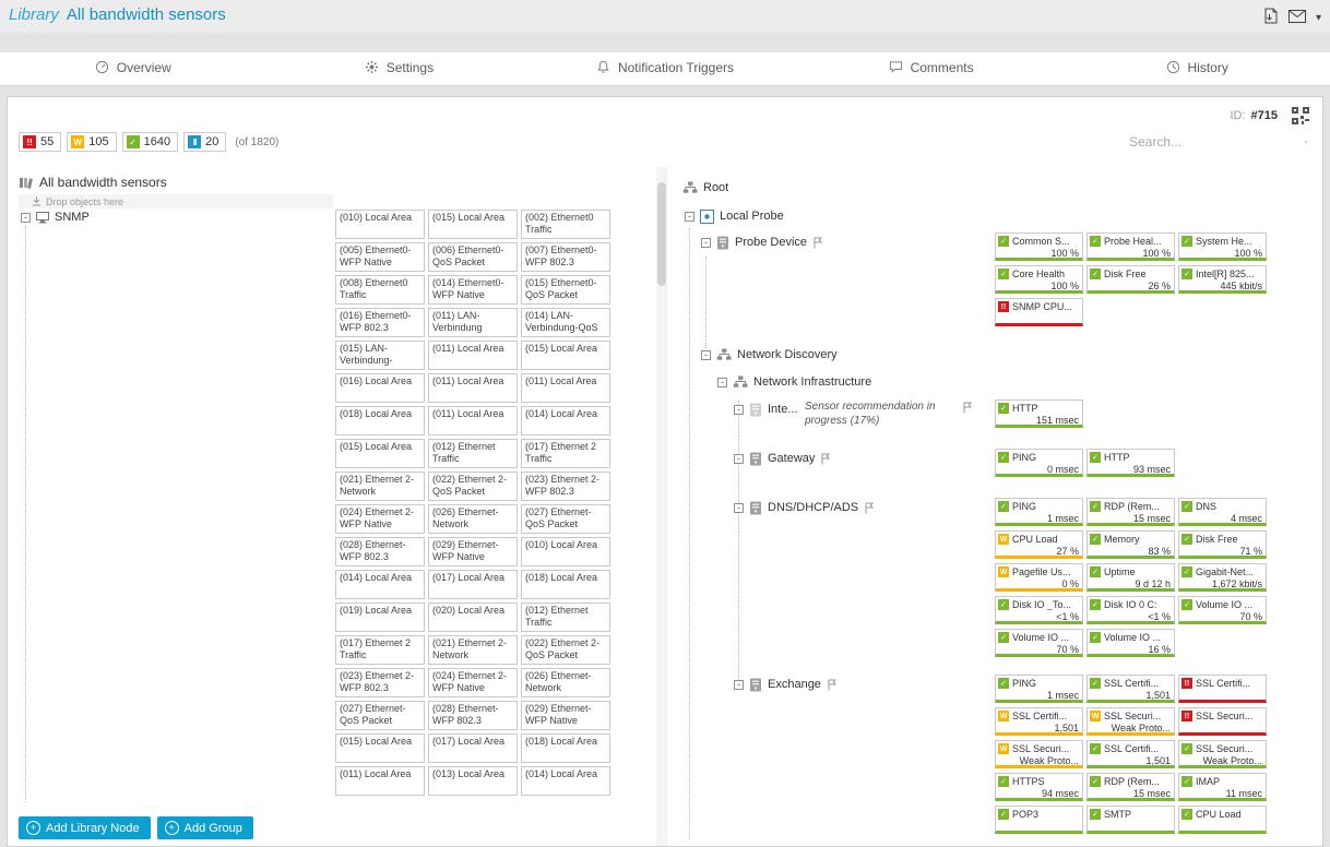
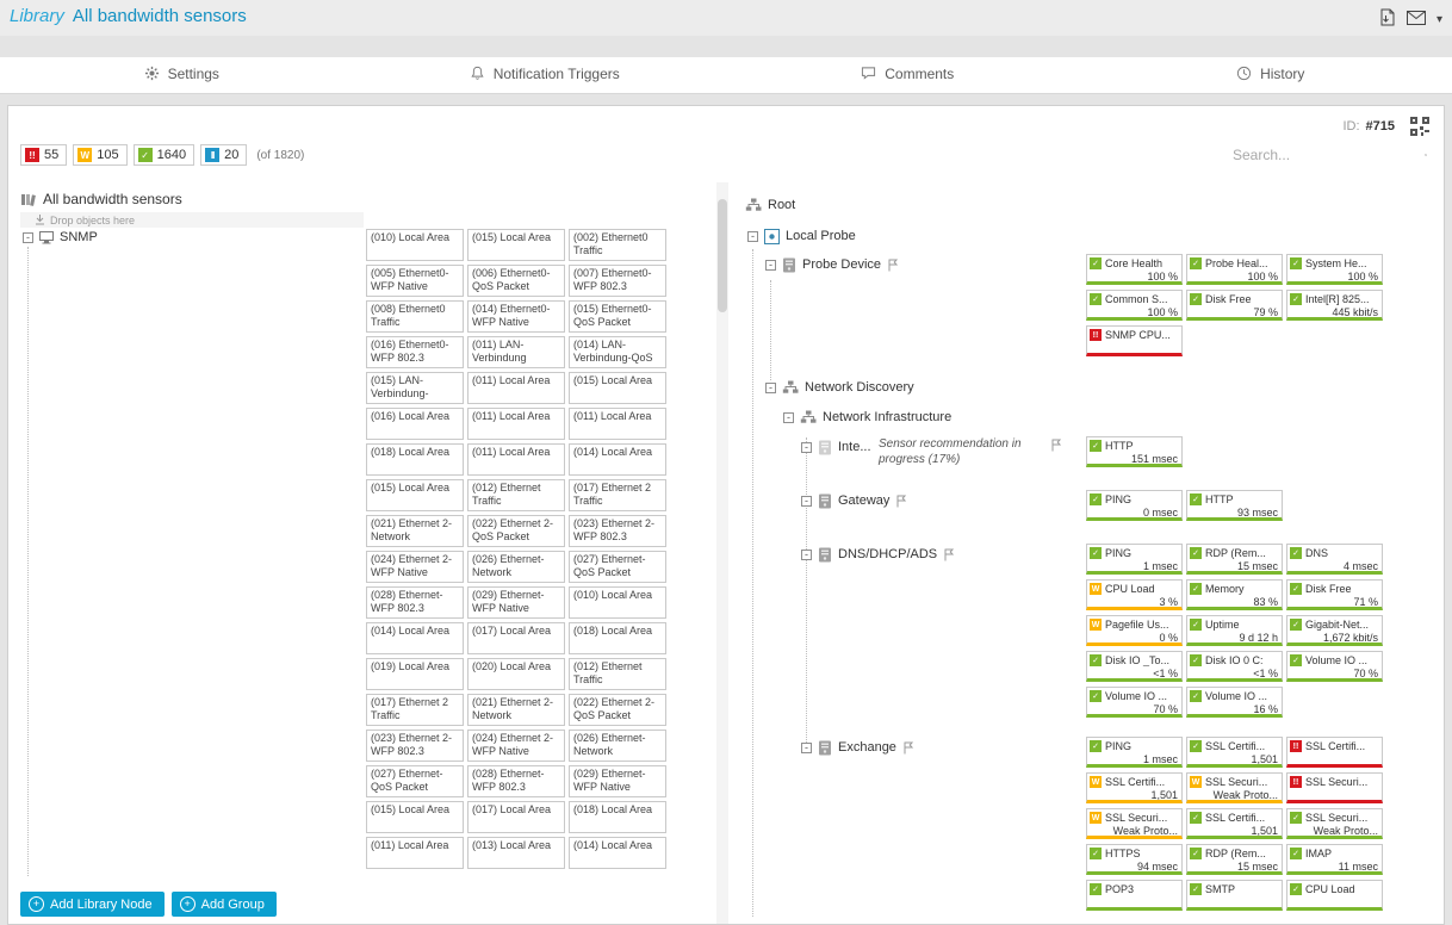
  Library
  All bandwidth sensors
  ▾
- Overview
  Settings
  Notification Triggers
  Comments
  History
  ID:
  #715
  !!
  55
  W
  105
  ✓
  1640
  II
  20
  (of 1820)
  Search...
  All bandwidth sensors
  Drop objects here
  -
  SNMP
  (010) Local Area
  (015) Local Area
  (002) Ethernet0 Traffic
  (005) Ethernet0-WFP Native
  (006) Ethernet0-QoS Packet
  (007) Ethernet0-WFP 802.3
  (008) Ethernet0 Traffic
  (014) Ethernet0-WFP Native
  (015) Ethernet0-QoS Packet
  (016) Ethernet0-WFP 802.3
  (011) LAN-Verbindung
  (014) LAN-Verbindung-QoS
  (015) LAN-Verbindung-
  (011) Local Area
  (015) Local Area
  (016) Local Area
  (011) Local Area
  (011) Local Area
  (018) Local Area
  (011) Local Area
  (014) Local Area
  (015) Local Area
  (012) Ethernet Traffic
  (017) Ethernet 2 Traffic
  (021) Ethernet 2-Network
  (022) Ethernet 2-QoS Packet
  (023) Ethernet 2-WFP 802.3
  (024) Ethernet 2-WFP Native
  (026) Ethernet-Network
  (027) Ethernet-QoS Packet
  (028) Ethernet-WFP 802.3
  (029) Ethernet-WFP Native
  (010) Local Area
  (014) Local Area
  (017) Local Area
  (018) Local Area
  (019) Local Area
  (020) Local Area
  (012) Ethernet Traffic
  (017) Ethernet 2 Traffic
  (021) Ethernet 2-Network
  (022) Ethernet 2-QoS Packet
  (023) Ethernet 2-WFP 802.3
  (024) Ethernet 2-WFP Native
  (026) Ethernet-Network
  (027) Ethernet-QoS Packet
  (028) Ethernet-WFP 802.3
  (029) Ethernet-WFP Native
  (015) Local Area
  (017) Local Area
  (018) Local Area
  (011) Local Area
  (013) Local Area
  (014) Local Area
  +
  Add Library Node
  +
  Add Group
  Root
  -
  Local Probe
  -
  Probe Device
- Common S...
+ Core Health
  100 %
  Probe Heal...
  100 %
  System He...
  100 %
- Core Health
+ Common S...
  100 %
  Disk Free
- 26 %
+ 79 %
  Intel[R] 825...
  445 kbit/s
  SNMP CPU...
  -
  Network Discovery
  -
  Network Infrastructure
  -
  Inte...
  Sensor recommendation in progress (17%)
  HTTP
  151 msec
  -
  Gateway
  PING
  0 msec
  HTTP
  93 msec
  -
  DNS/DHCP/ADS
  PING
  1 msec
  RDP (Rem...
  15 msec
  DNS
  4 msec
  CPU Load
- 27 %
+ 3 %
  Memory
  83 %
  Disk Free
  71 %
  Pagefile Us...
  0 %
  Uptime
  9 d 12 h
  Gigabit-Net...
  1,672 kbit/s
  Disk IO _To...
  <1 %
  Disk IO 0 C:
  <1 %
  Volume IO ...
  70 %
  Volume IO ...
  70 %
  Volume IO ...
  16 %
  -
  Exchange
  PING
  1 msec
  SSL Certifi...
  1,501
  SSL Certifi...
  SSL Certifi...
  1,501
  SSL Securi...
  Weak Proto...
  SSL Securi...
  SSL Securi...
  Weak Proto...
  SSL Certifi...
  1,501
  SSL Securi...
  Weak Proto...
  HTTPS
  94 msec
  RDP (Rem...
  15 msec
  IMAP
  11 msec
  POP3
  SMTP
  CPU Load
